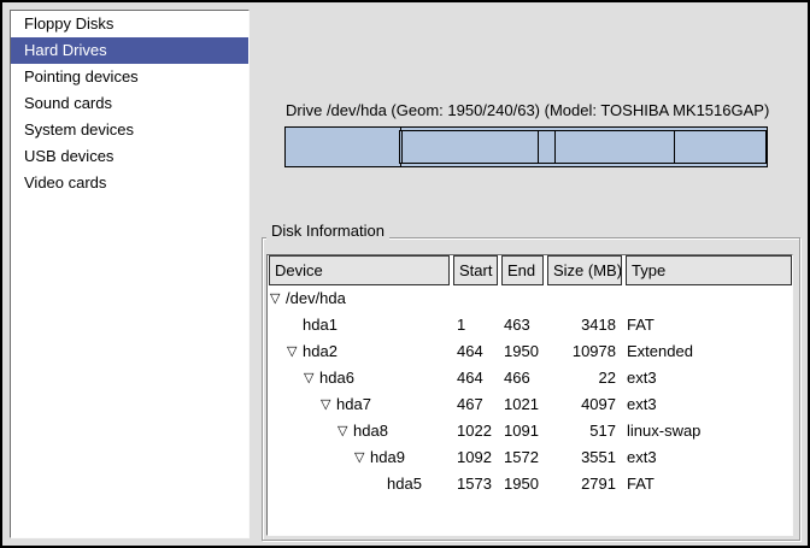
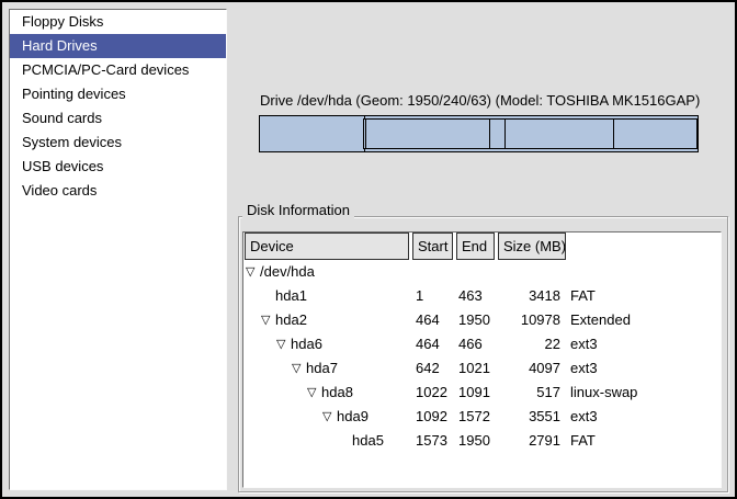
  Floppy Disks
  Hard Drives
+ PCMCIA/PC-Card devices
  Pointing devices
  Sound cards
  System devices
  USB devices
  Video cards
  Drive /dev/hda (Geom: 1950/240/63) (Model: TOSHIBA MK1516GAP)
  Disk Information
  Device
  Start
  End
  Size (MB)
- Type
  ▽
  /dev/hda
  hda1
  1
  463
  3418
  FAT
  ▽
  hda2
  464
  1950
  10978
  Extended
  ▽
  hda6
  464
  466
  22
  ext3
  ▽
  hda7
- 467
+ 642
  1021
  4097
  ext3
  ▽
  hda8
  1022
  1091
  517
  linux-swap
  ▽
  hda9
  1092
  1572
  3551
  ext3
  hda5
  1573
  1950
  2791
  FAT
